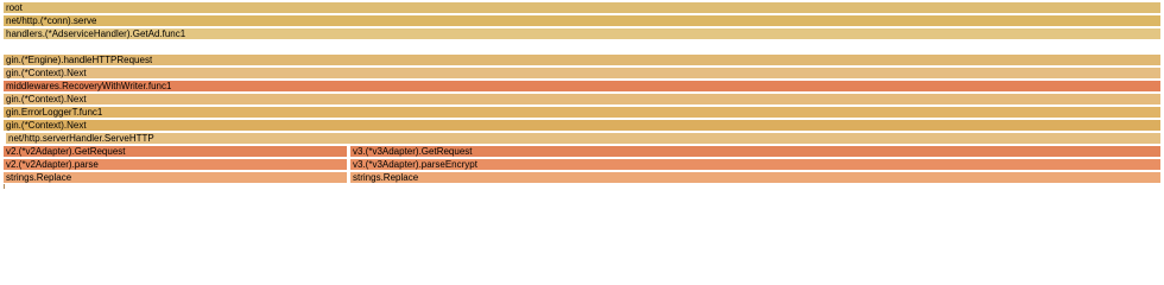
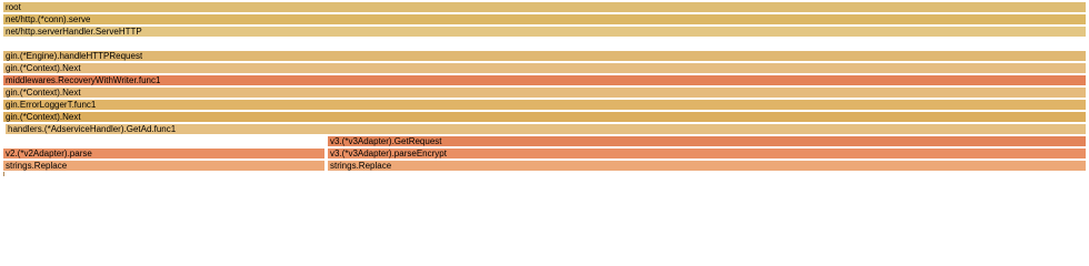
  root
  net/http.(*conn).serve
- handlers.(*AdserviceHandler).GetAd.func1
+ net/http.serverHandler.ServeHTTP
  gin.(*Engine).handleHTTPRequest
  gin.(*Context).Next
  middlewares.RecoveryWithWriter.func1
  gin.(*Context).Next
  gin.ErrorLoggerT.func1
  gin.(*Context).Next
- net/http.serverHandler.ServeHTTP
+ handlers.(*AdserviceHandler).GetAd.func1
- v2.(*v2Adapter).GetRequest
  v3.(*v3Adapter).GetRequest
  v2.(*v2Adapter).parse
  v3.(*v3Adapter).parseEncrypt
  strings.Replace
  strings.Replace
